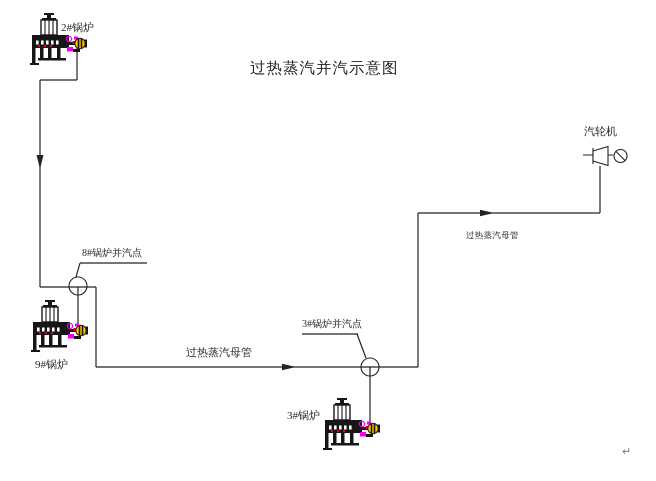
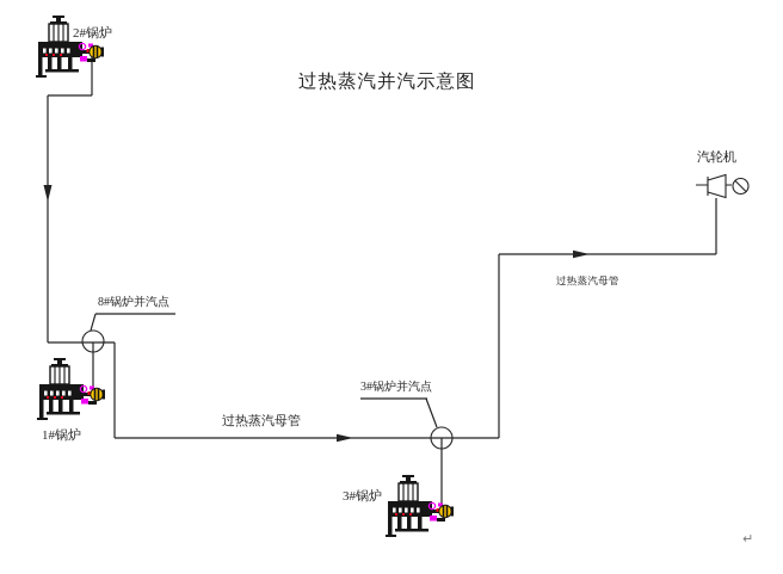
  过热蒸汽并汽示意图
  2#锅炉
  汽轮机
  8#锅炉并汽点
- 9#锅炉
+ 1#锅炉
  过热蒸汽母管
  3#锅炉并汽点
  3#锅炉
  过热蒸汽母管
  ↵
